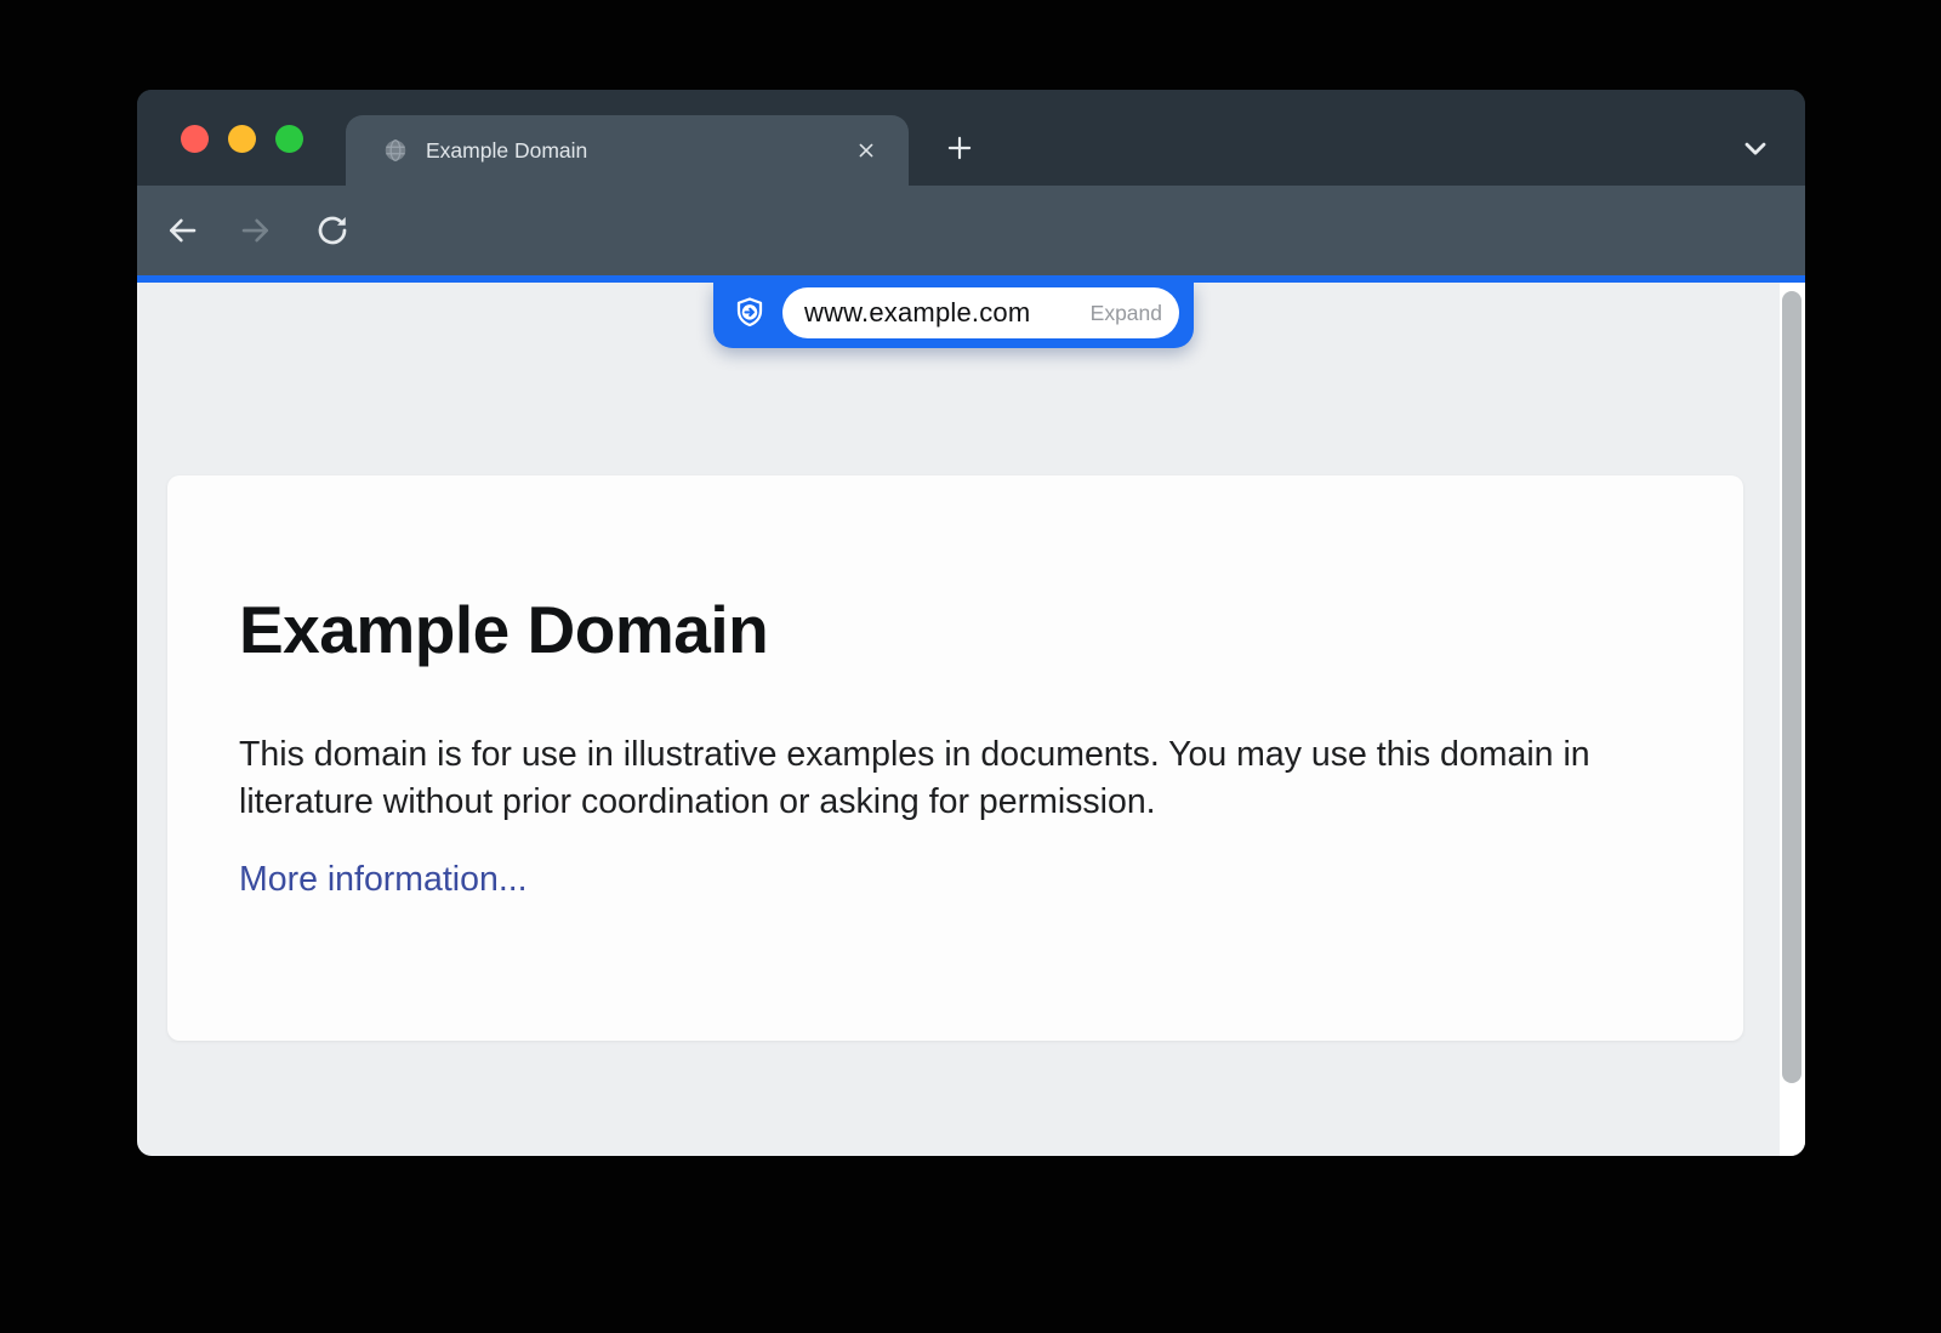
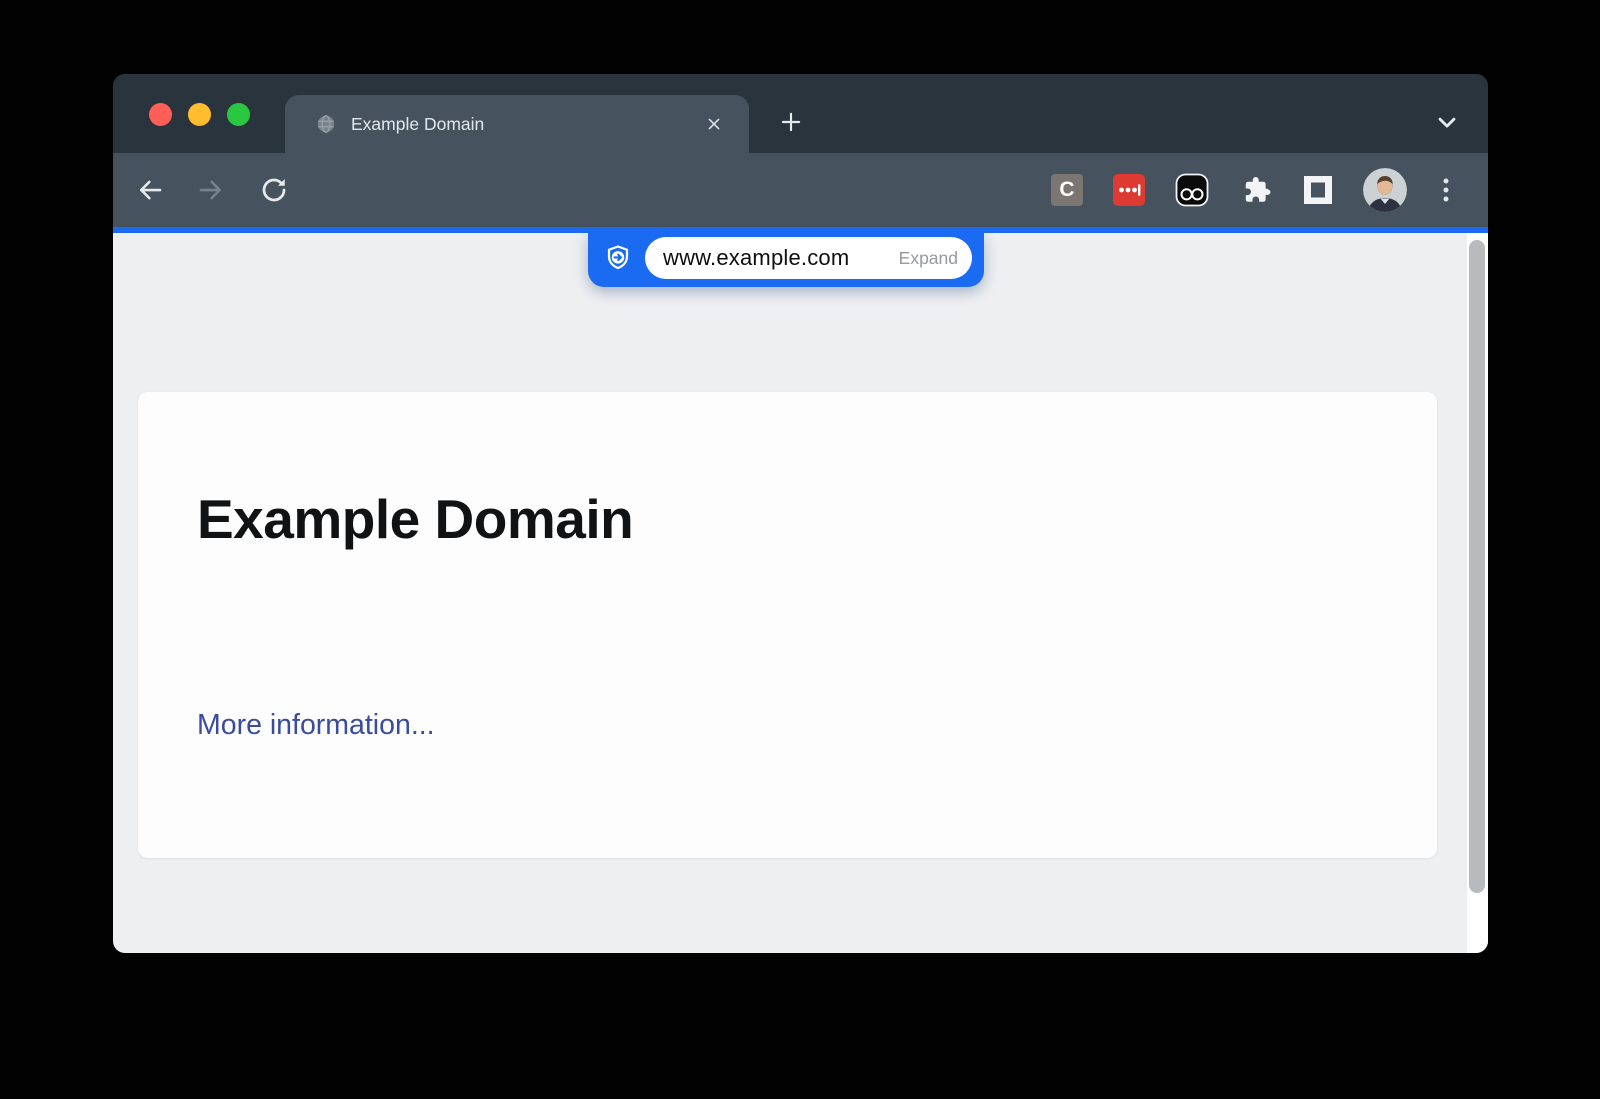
  Example Domain
+ C
  www.example.com
  Expand
  Example Domain
- This domain is for use in illustrative examples in documents. You may use this domain in literature without prior coordination or asking for permission.
  More information...
